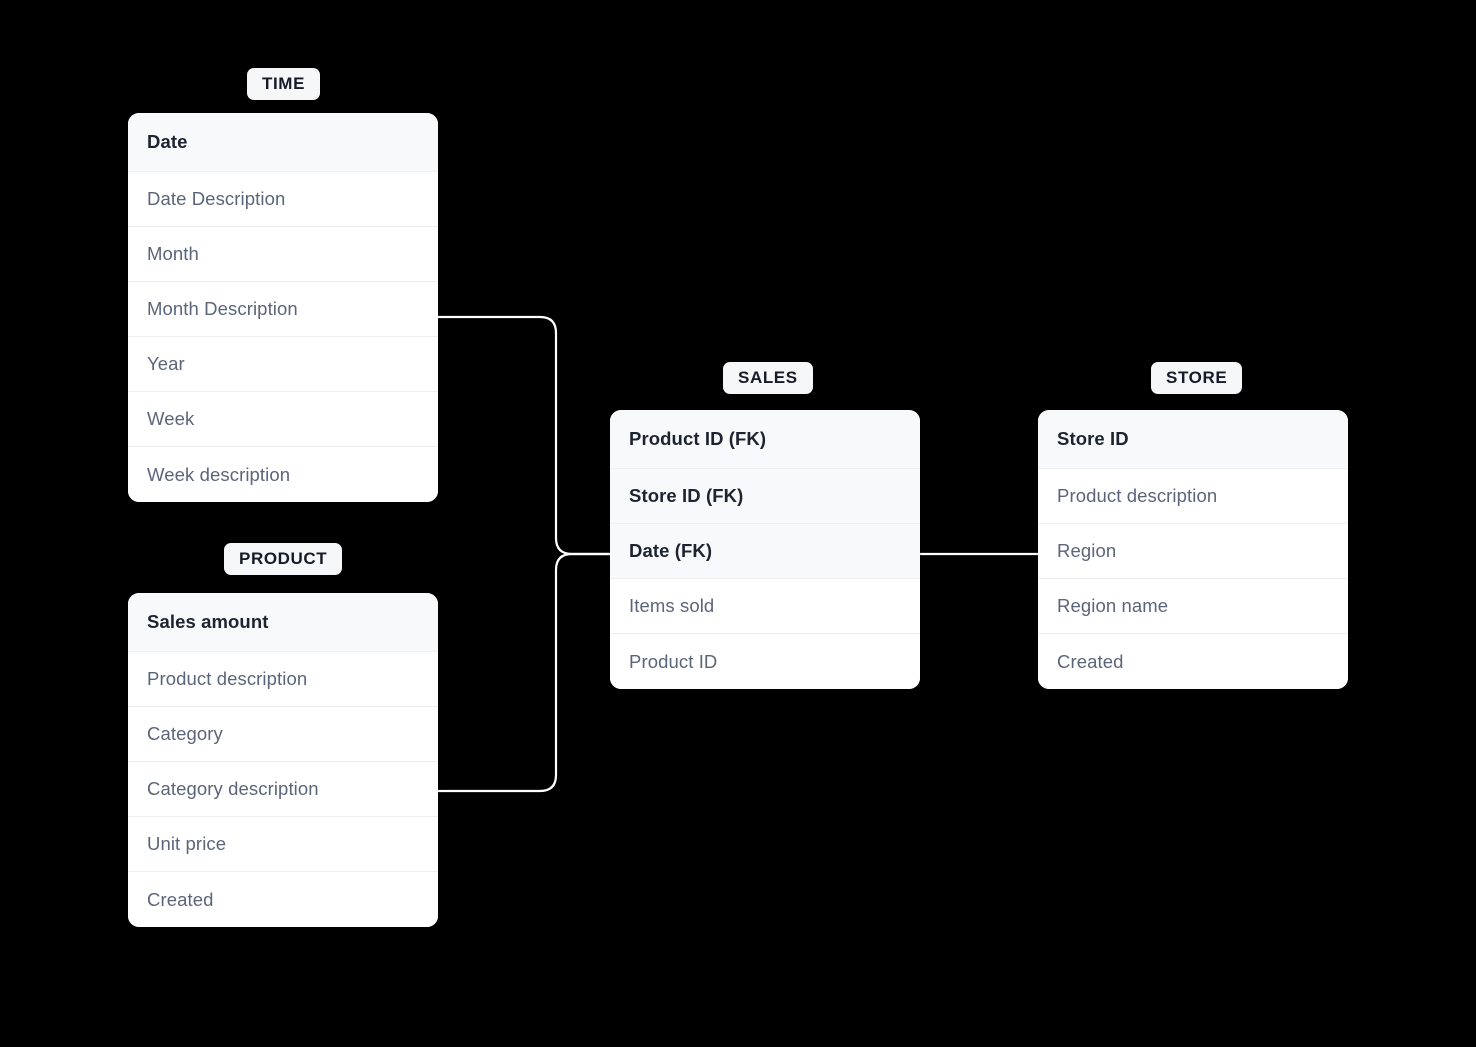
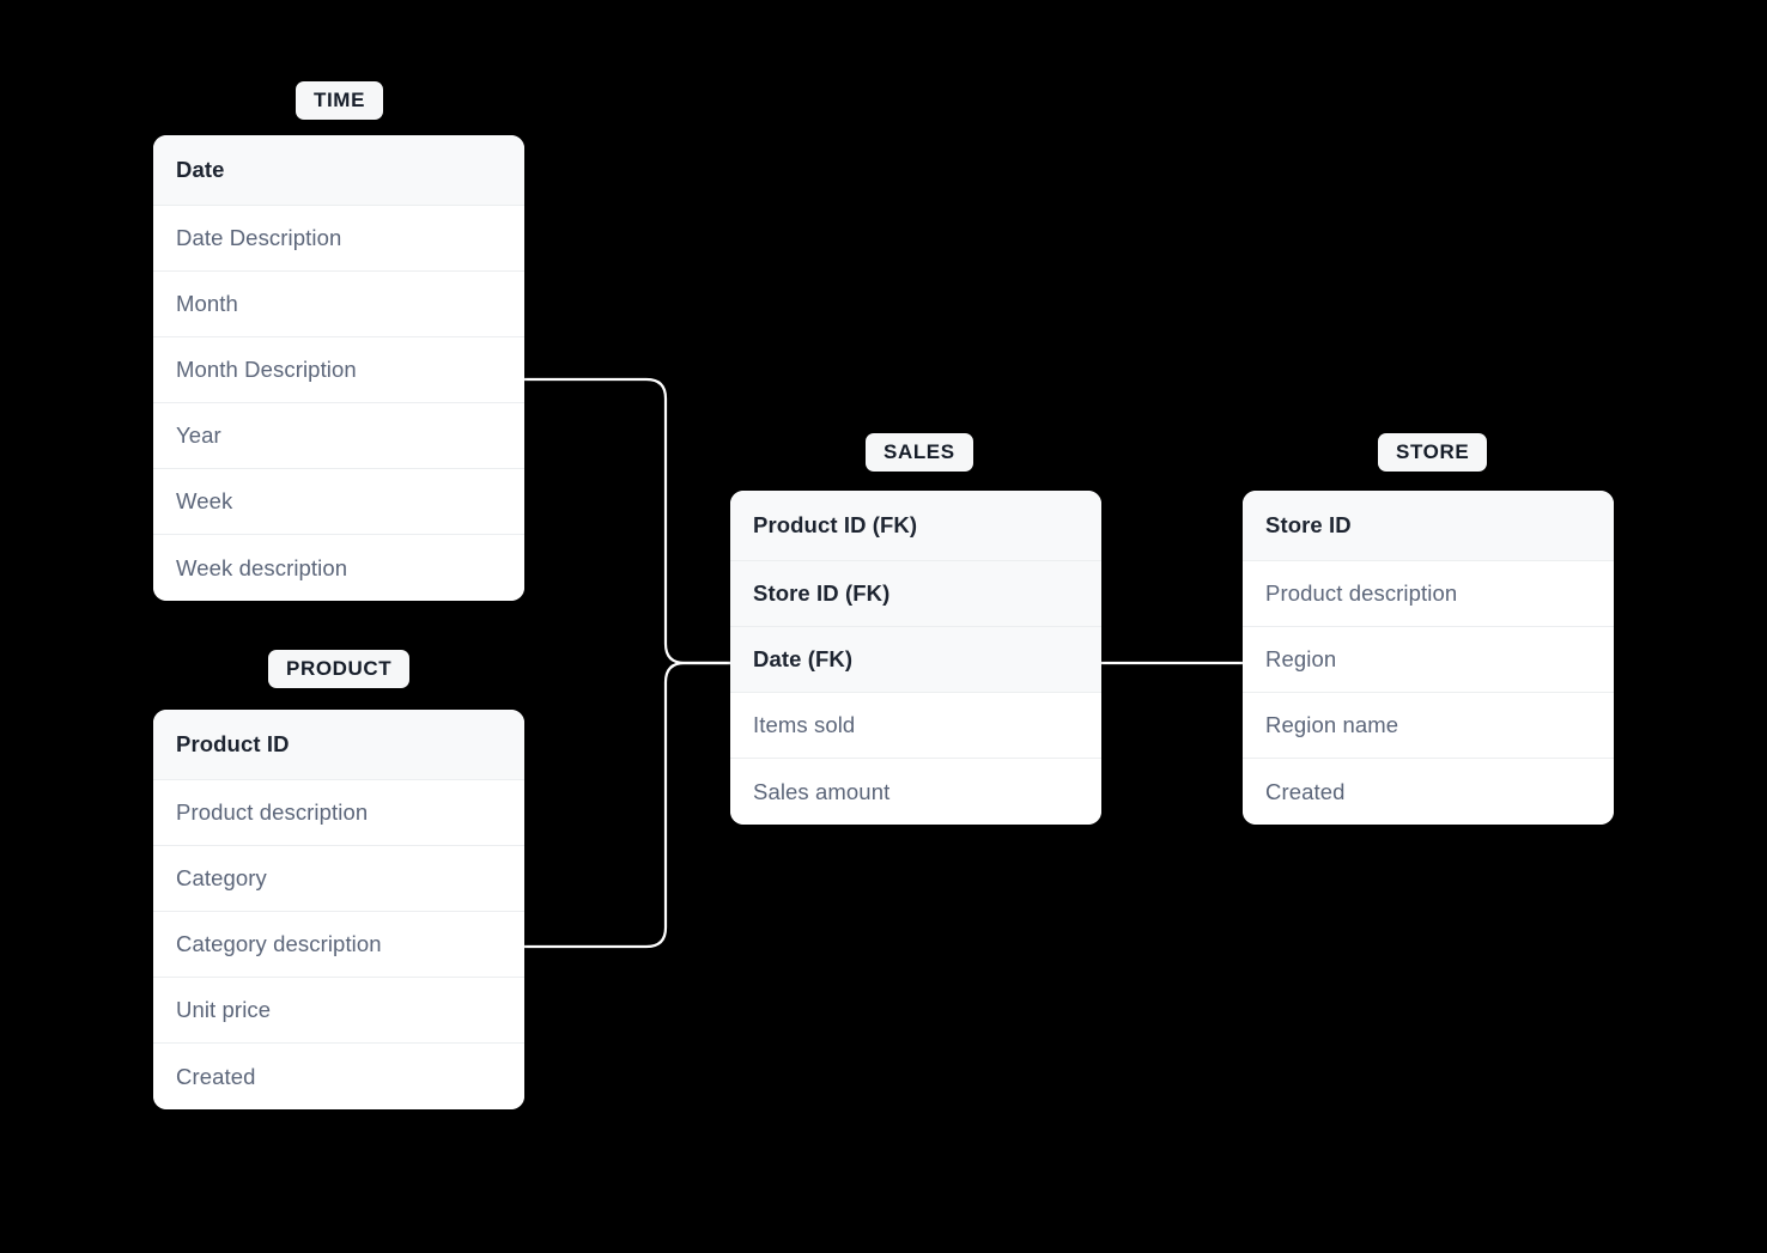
  TIME
  Date
  Date Description
  Month
  Month Description
  Year
  Week
  Week description
  PRODUCT
- Sales amount
+ Product ID
  Product description
  Category
  Category description
  Unit price
  Created
  SALES
  Product ID (FK)
  Store ID (FK)
  Date (FK)
  Items sold
- Product ID
+ Sales amount
  STORE
  Store ID
  Product description
  Region
  Region name
  Created
